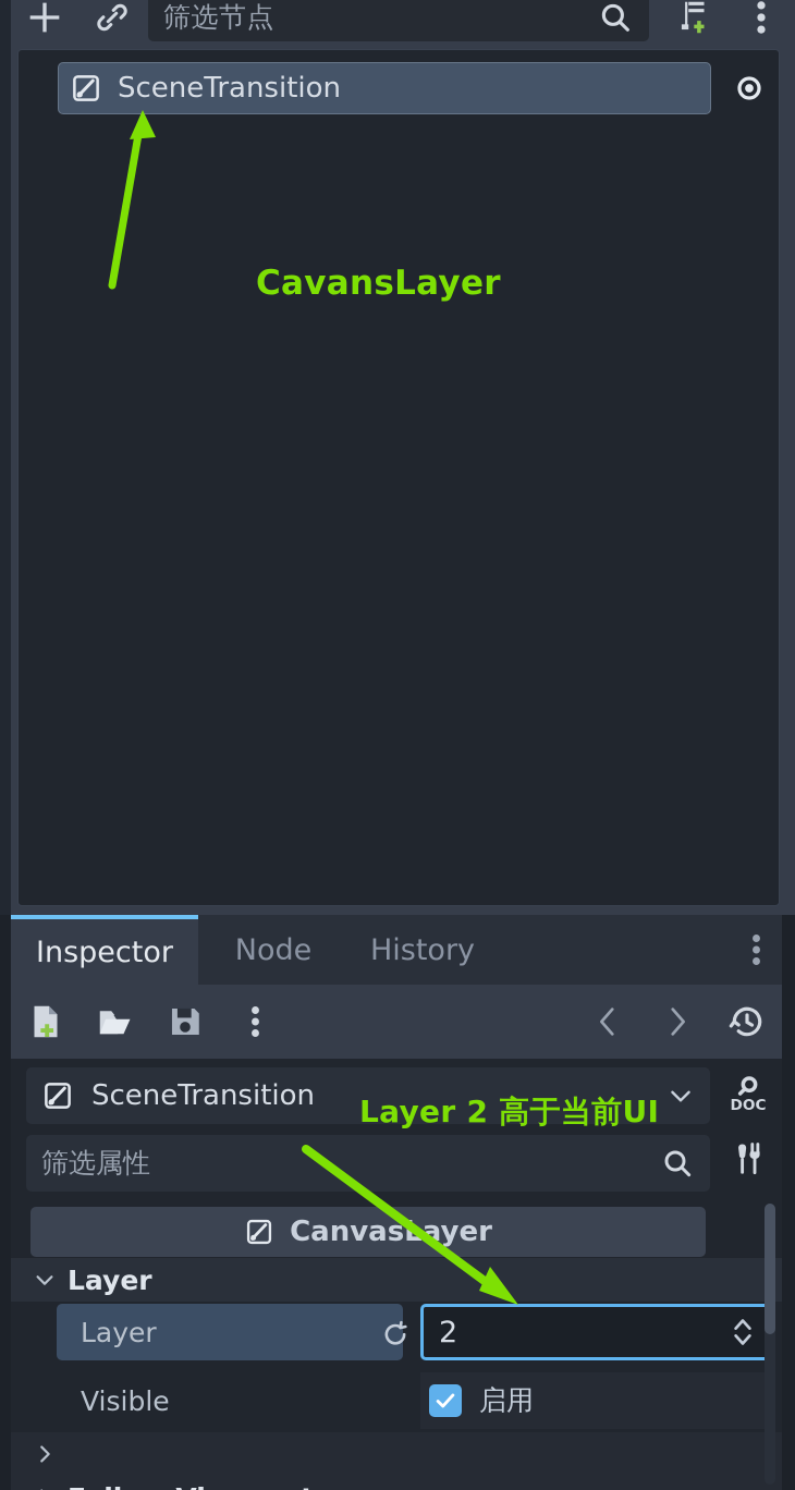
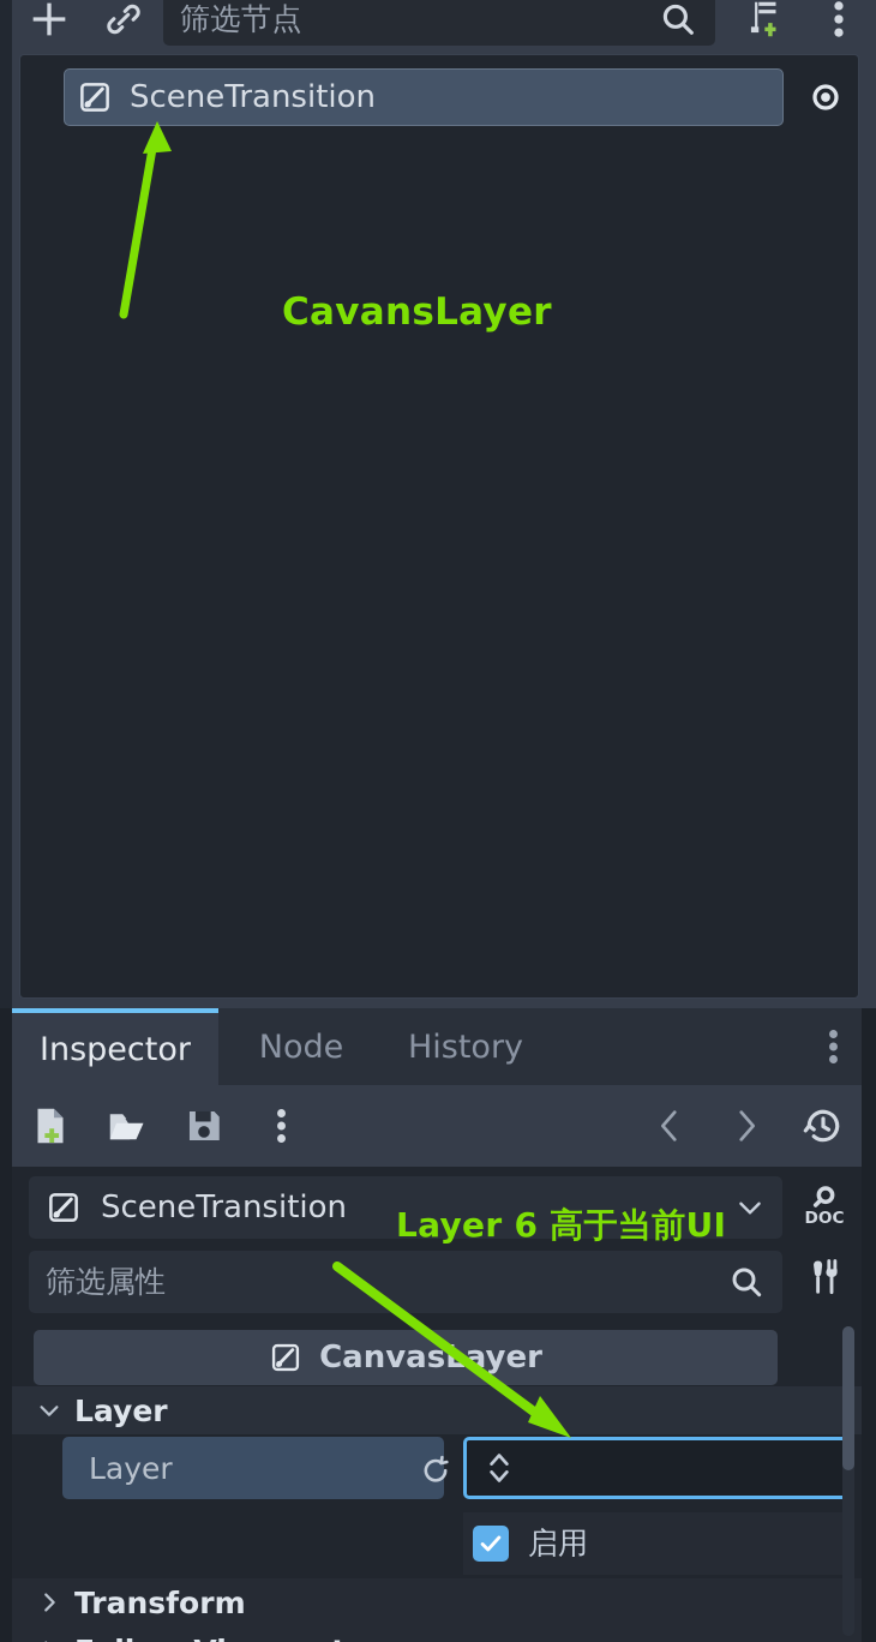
  筛选节点
  SceneTransition
  Inspector
  Node
  History
  SceneTransition
  DOC
  筛选属性
  Canvasayer
  Layer
  Layer
- 2
- Visible
  启用
+ Transform
  CavansLayer
- Layer 2 高于当前UI
+ Layer 6 高于当前UI
